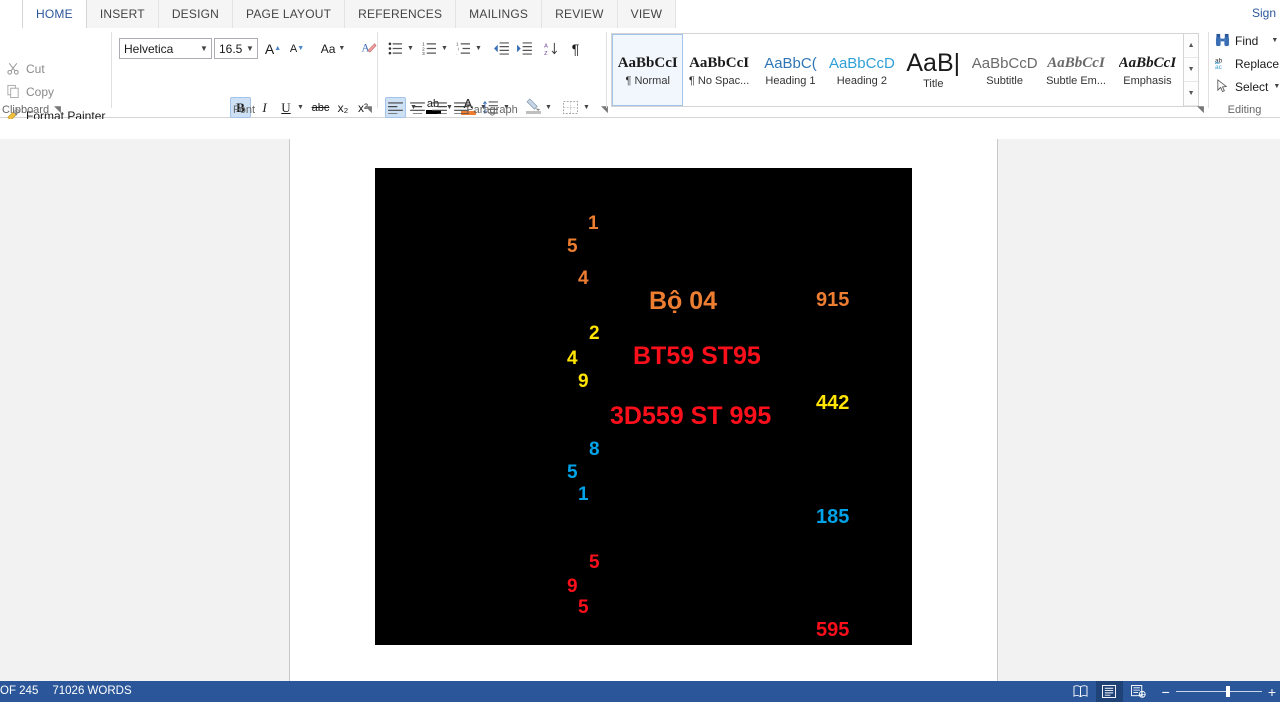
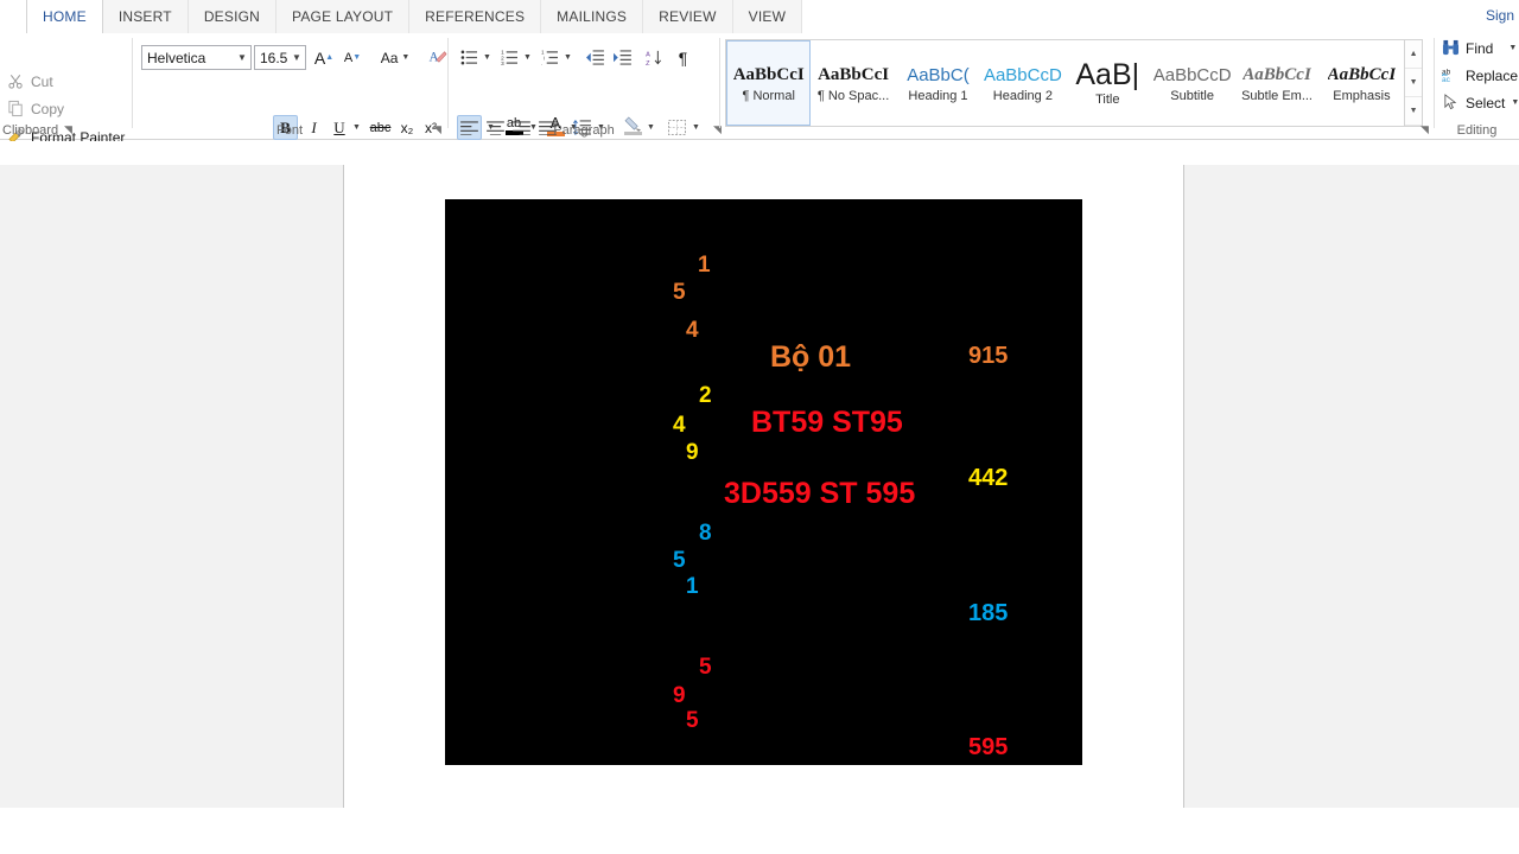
  HOME
  INSERT
  DESIGN
  PAGE LAYOUT
  REFERENCES
  MAILINGS
  REVIEW
  VIEW
  Sign
  Cut
  Copy
  Format Painter
  Clipboard
  ◥
  Helvetica
  ▼
  16.5
  ▼
  A
  A
  Aa
  A
  B
  I
  U
  abc
  x₂
  x²
  ab
  A
  Font
  ◥
  ¶
  Paragraph
  ◥
  AaBbCcI
  ¶ Normal
  AaBbCcI
  ¶ No Spac...
  AaBbC(
  Heading 1
  AaBbCcD
  Heading 2
  AaB|
  Title
  AaBbCcD
  Subtitle
  AaBbCcI
  Subtle Em...
  AaBbCcI
  Emphasis
  ◥
  Find
  Replace
  Select
  Editing
  1
  5
  4
- Bộ 04
+ Bộ 01
  915
  2
  4
  BT59 ST95
  9
- 3D559 ST 995
+ 3D559 ST 595
  442
  8
  5
  1
  185
  5
  9
  5
  595
- OF 245
- 71026 WORDS
- −
- +
